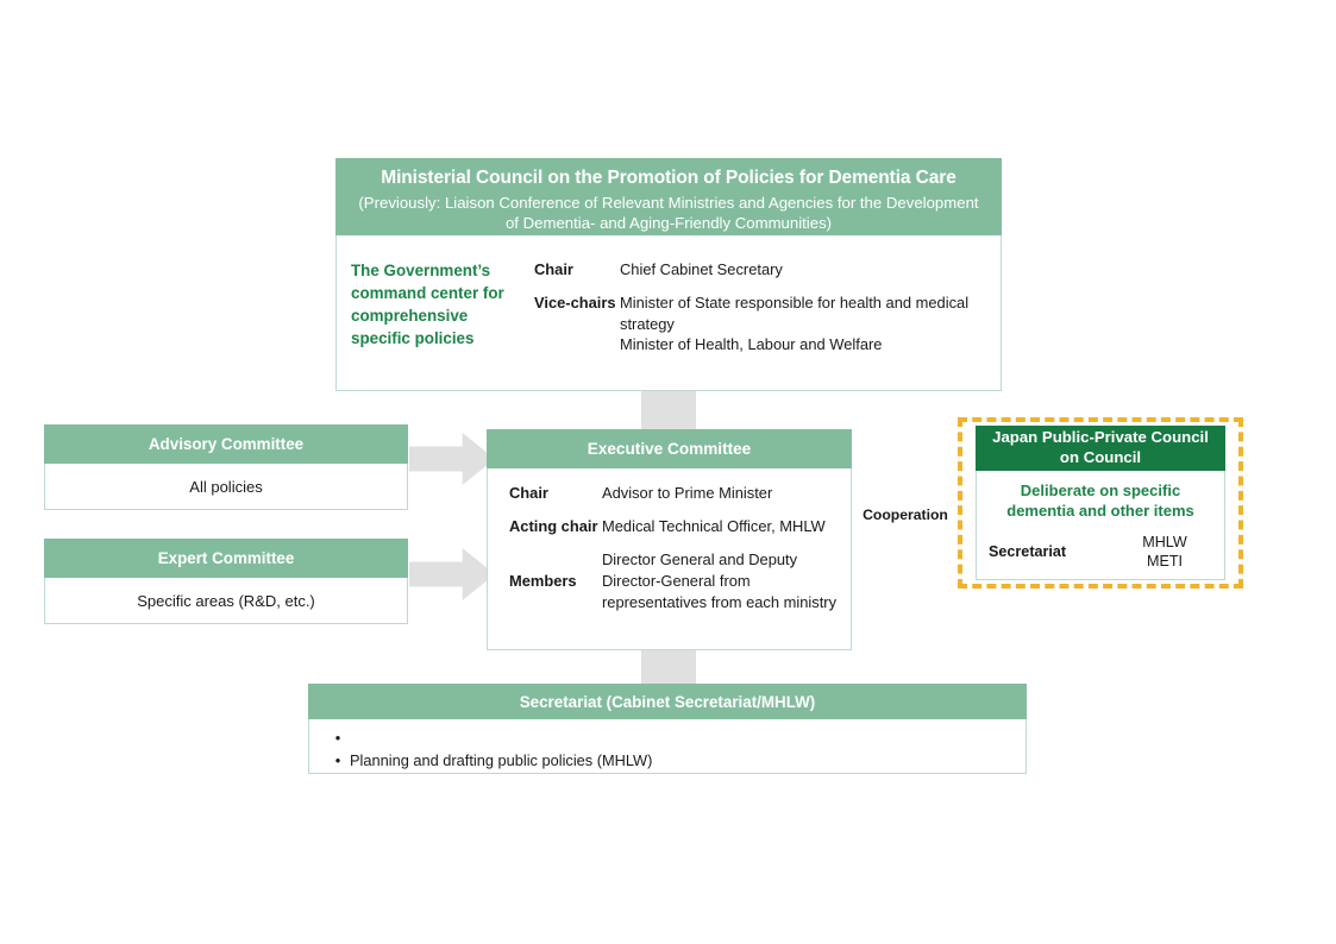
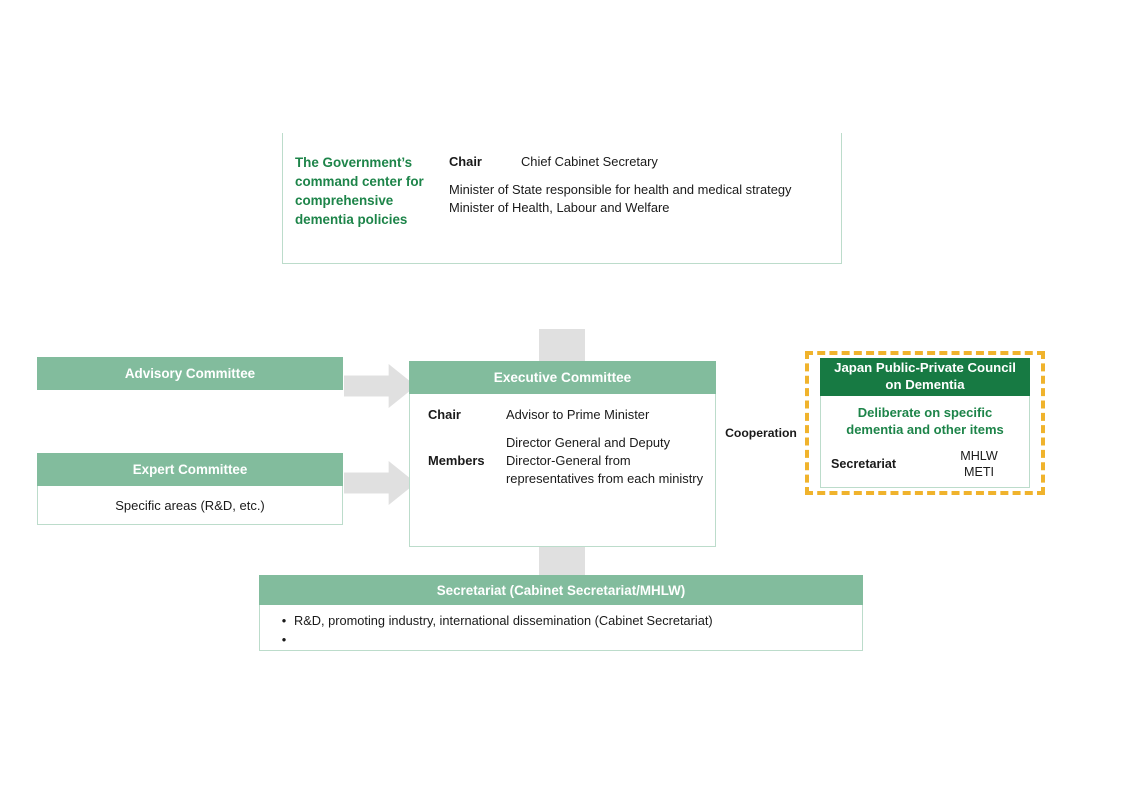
- Ministerial Council on the Promotion of Policies for Dementia Care
- (Previously: Liaison Conference of Relevant Ministries and Agencies for the Development of Dementia- and Aging-Friendly Communities)
- The Government’s command center for comprehensive specific policies
+ The Government’s command center for comprehensive dementia policies
  Chair
  Chief Cabinet Secretary
- Vice-chairs
  Minister of State responsible for health and medical strategy
  Minister of Health, Labour and Welfare
  Advisory Committee
- All policies
  Expert Committee
  Specific areas (R&D, etc.)
  Executive Committee
  Chair
  Advisor to Prime Minister
- Acting chair
- Medical Technical Officer, MHLW
  Members
  Director General and Deputy Director-General from representatives from each ministry
  Cooperation
- Japan Public-Private Council on Council
+ Japan Public-Private Council on Dementia
  Deliberate on specific dementia and other items
  Secretariat
  MHLW
  METI
  Secretariat (Cabinet Secretariat/MHLW)
  •
+ R&D, promoting industry, international dissemination (Cabinet Secretariat)
  •
- Planning and drafting public policies (MHLW)
